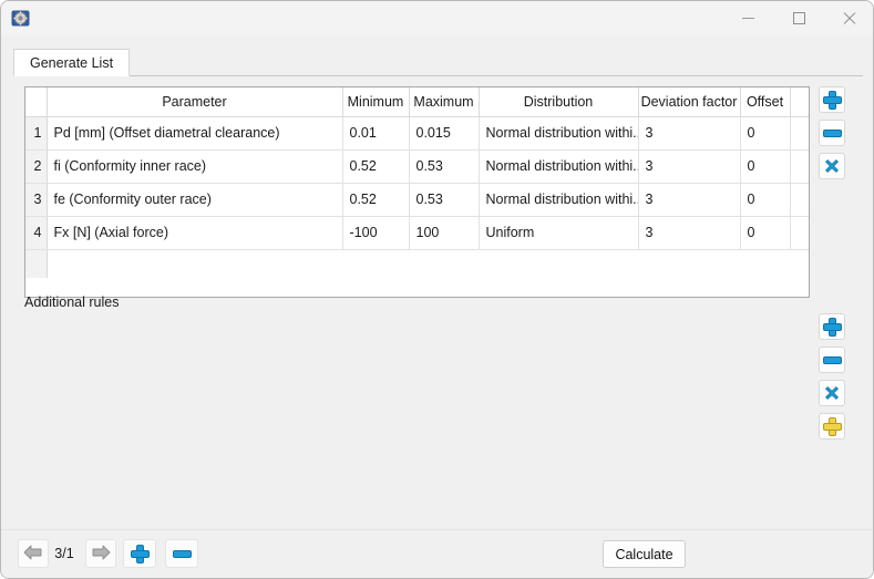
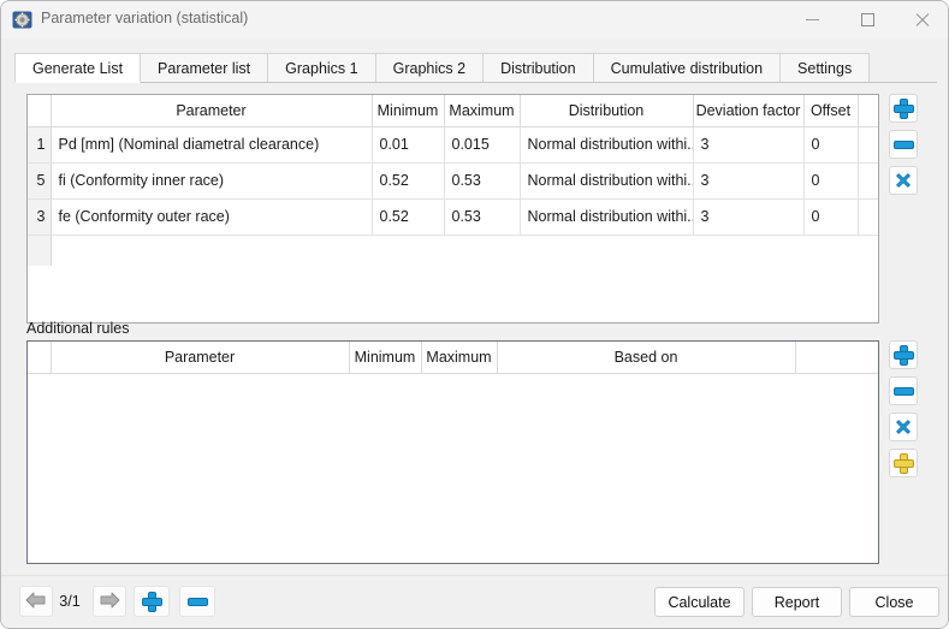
+ Parameter variation (statistical)
  Generate List
+ Parameter list
+ Graphics 1
+ Graphics 2
+ Distribution
+ Cumulative distribution
+ Settings
  	Parameter	Minimum	Maximum	Distribution	Deviation factor	Offset
- 1	Pd [mm] (Offset diametral clearance)	0.01	0.015	Normal distribution withi.	3	0
+ 1	Pd [mm] (Nominal diametral clearance)	0.01	0.015	Normal distribution withi.	3	0
- 2	fi (Conformity inner race)	0.52	0.53	Normal distribution withi.	3	0
+ 5	fi (Conformity inner race)	0.52	0.53	Normal distribution withi.	3	0
  3	fe (Conformity outer race)	0.52	0.53	Normal distribution withi.	3	0
- 4	Fx [N] (Axial force)	-100	100	Uniform	3	0
  Additional rules
+ 	Parameter	Minimum	Maximum	Based on
  3/1
  Calculate
+ Report
+ Close
